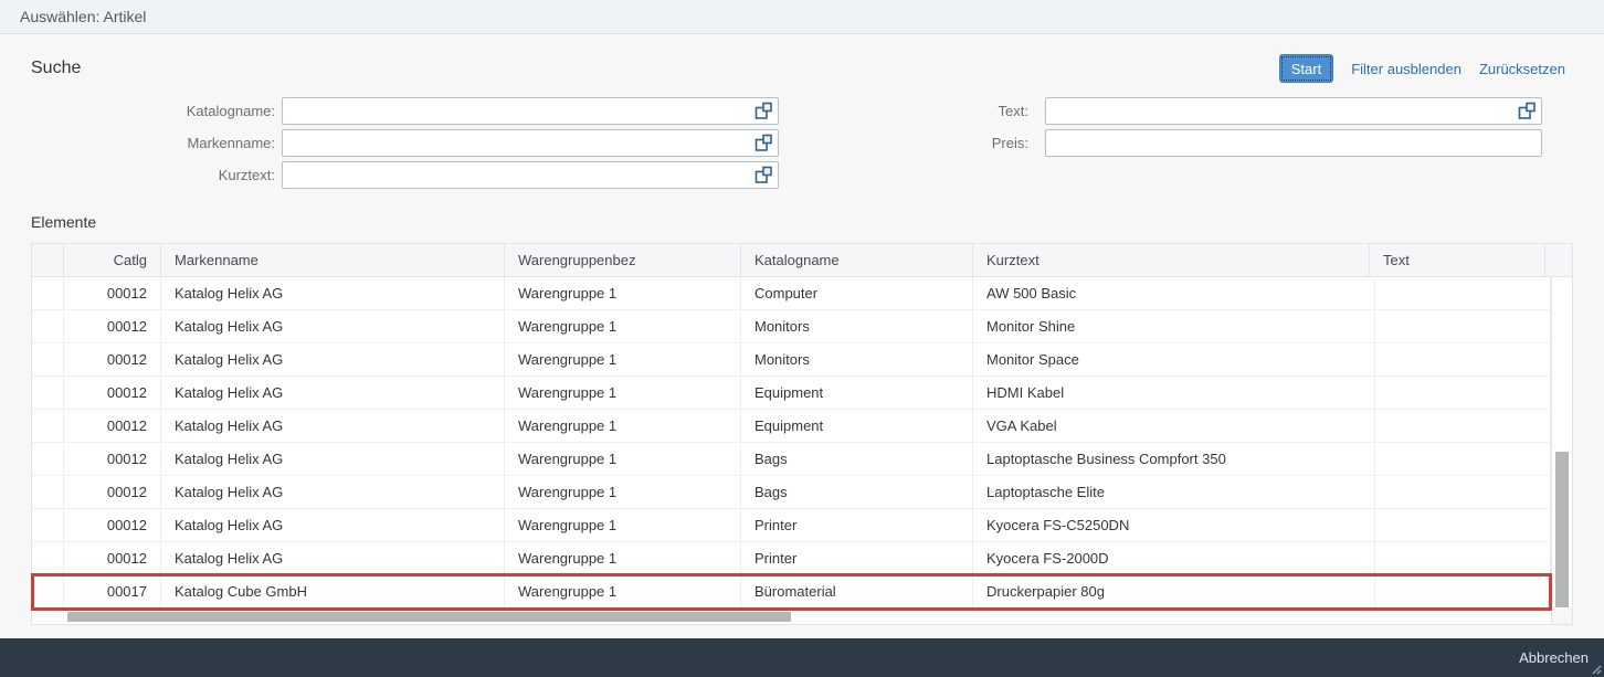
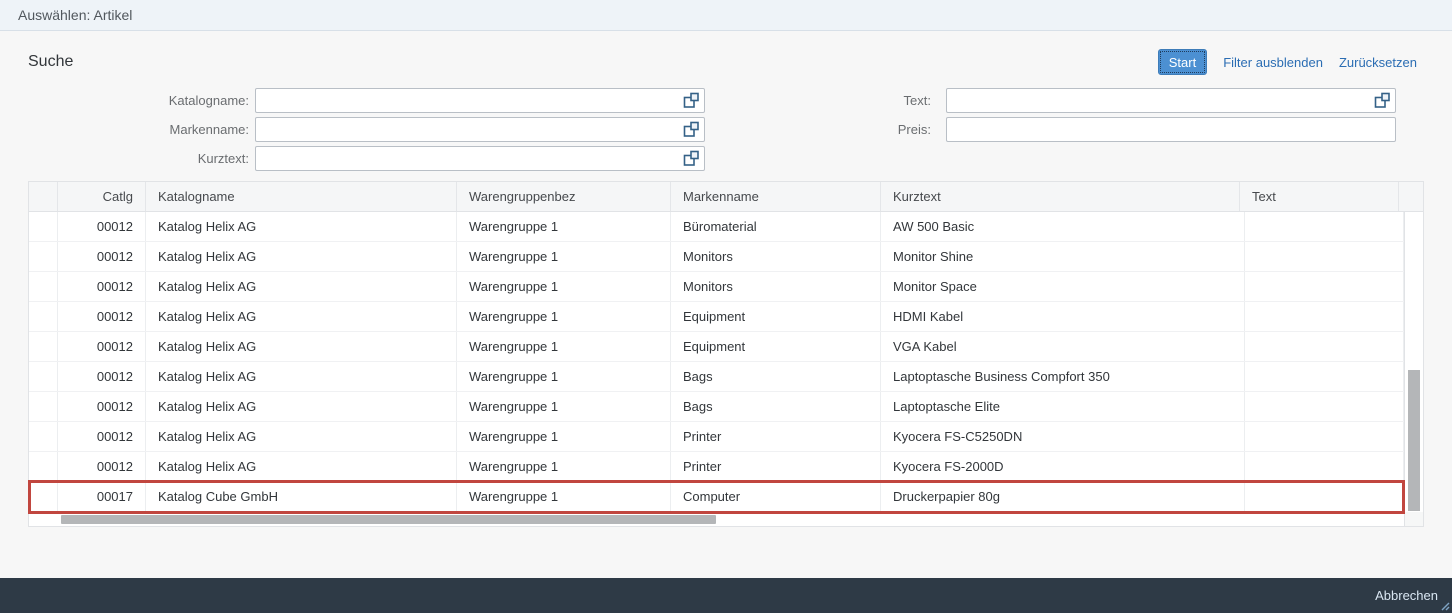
  Auswählen: Artikel
  Suche
  Start
  Filter ausblenden
  Zurücksetzen
  Katalogname:
  Markenname:
  Kurztext:
  Text:
  Preis:
- Elemente
  Catlg
- Markenname
+ Katalogname
  Warengruppenbez
- Katalogname
+ Markenname
  Kurztext
  Text
  00012
  Katalog Helix AG
  Warengruppe 1
- Computer
+ Büromaterial
  AW 500 Basic
  00012
  Katalog Helix AG
  Warengruppe 1
  Monitors
  Monitor Shine
  00012
  Katalog Helix AG
  Warengruppe 1
  Monitors
  Monitor Space
  00012
  Katalog Helix AG
  Warengruppe 1
  Equipment
  HDMI Kabel
  00012
  Katalog Helix AG
  Warengruppe 1
  Equipment
  VGA Kabel
  00012
  Katalog Helix AG
  Warengruppe 1
  Bags
  Laptoptasche Business Compfort 350
  00012
  Katalog Helix AG
  Warengruppe 1
  Bags
  Laptoptasche Elite
  00012
  Katalog Helix AG
  Warengruppe 1
  Printer
  Kyocera FS-C5250DN
  00012
  Katalog Helix AG
  Warengruppe 1
  Printer
  Kyocera FS-2000D
  00017
  Katalog Cube GmbH
  Warengruppe 1
- Büromaterial
+ Computer
  Druckerpapier 80g
  Abbrechen
